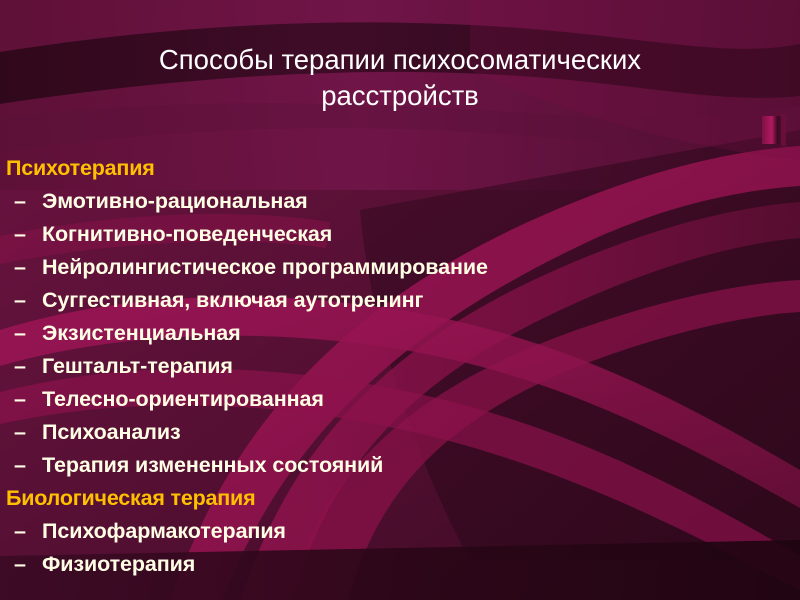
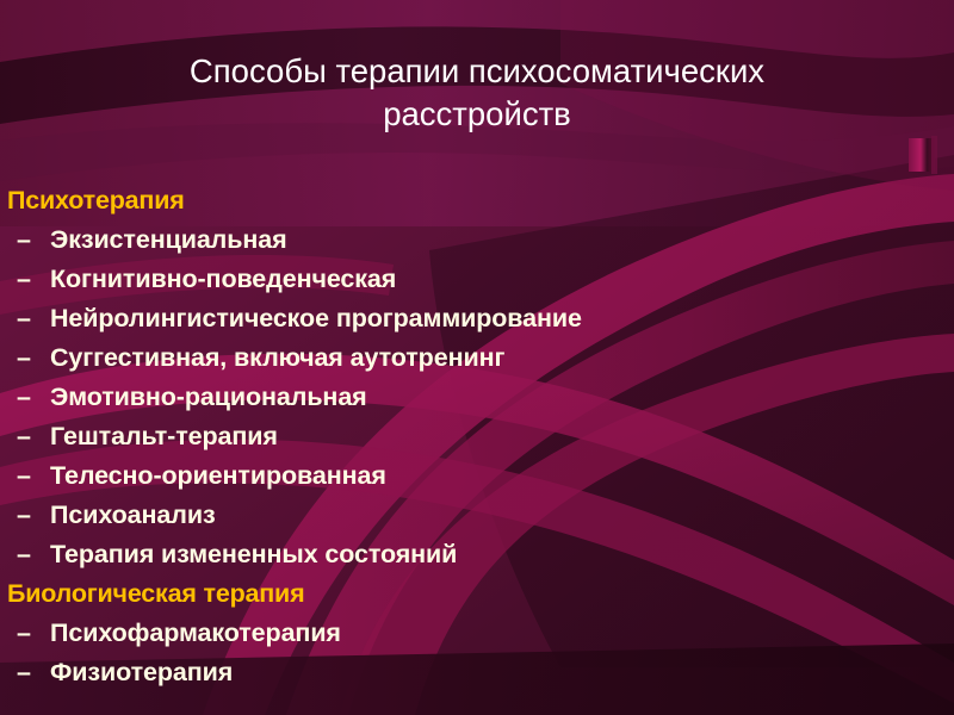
  Способы терапии психосоматических
  расстройств
  Психотерапия
- – Эмотивно-рациональная
+ – Экзистенциальная
  – Когнитивно-поведенческая
  – Нейролингистическое программирование
  – Суггестивная, включая аутотренинг
- – Экзистенциальная
+ – Эмотивно-рациональная
  – Гештальт-терапия
  – Телесно-ориентированная
  – Психоанализ
  – Терапия измененных состояний
  Биологическая терапия
  – Психофармакотерапия
  – Физиотерапия
